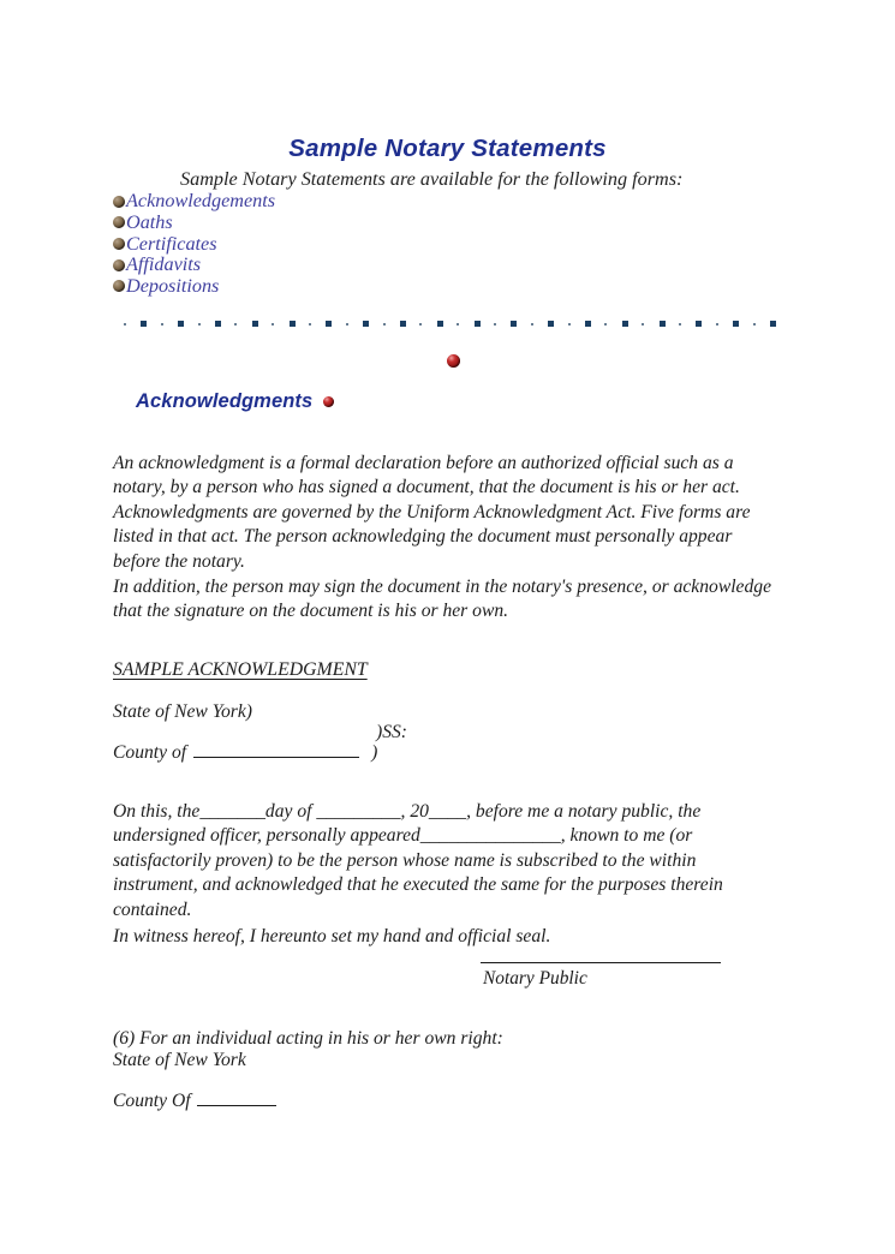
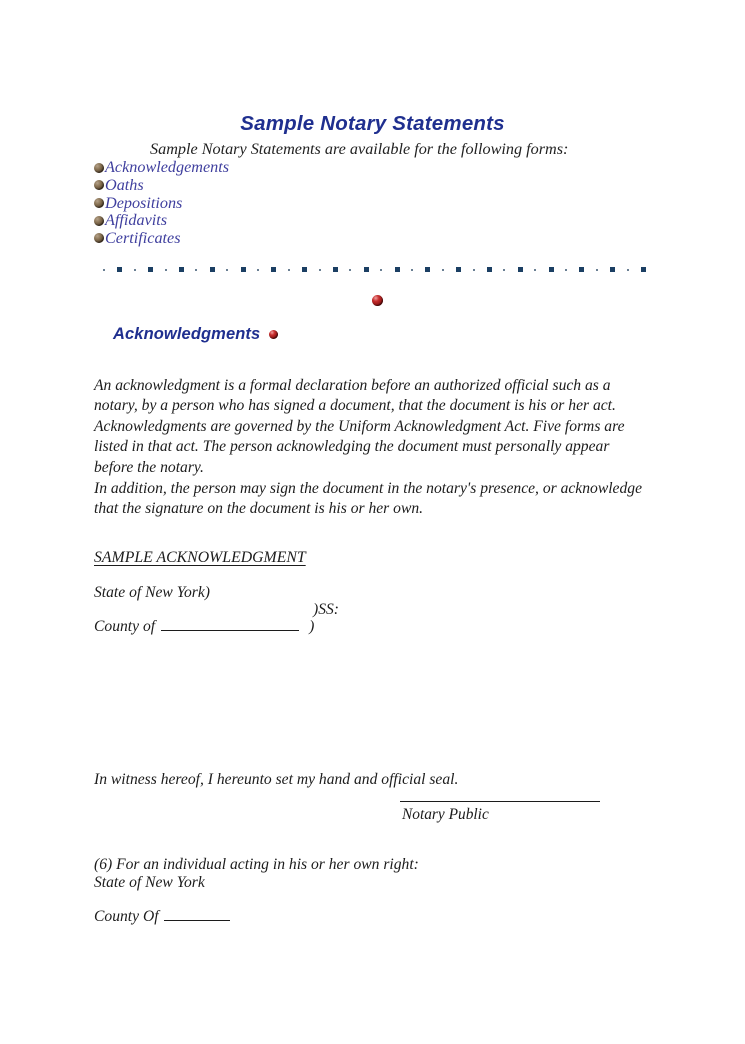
  Sample Notary Statements
  Sample Notary Statements are available for the following forms:
  Acknowledgements
  Oaths
- Certificates
+ Depositions
  Affidavits
- Depositions
+ Certificates
  Acknowledgments
  An acknowledgment is a formal declaration before an authorized official such as a notary, by a person who has signed a document, that the document is his or her act. Acknowledgments are governed by the Uniform Acknowledgment Act. Five forms are listed in that act. The person acknowledging the document must personally appear before the notary.
  In addition, the person may sign the document in the notary's presence, or acknowledge that the signature on the document is his or her own.
  SAMPLE ACKNOWLEDGMENT
  State of New York)
  )SS:
  County of
  )
- On this, the_______day of _________, 20____, before me a notary public, the undersigned officer, personally appeared_______________, known to me (or satisfactorily proven) to be the person whose name is subscribed to the within instrument, and acknowledged that he executed the same for the purposes therein contained.
  In witness hereof, I hereunto set my hand and official seal.
  Notary Public
  (6) For an individual acting in his or her own right:
  State of New York
  County Of
